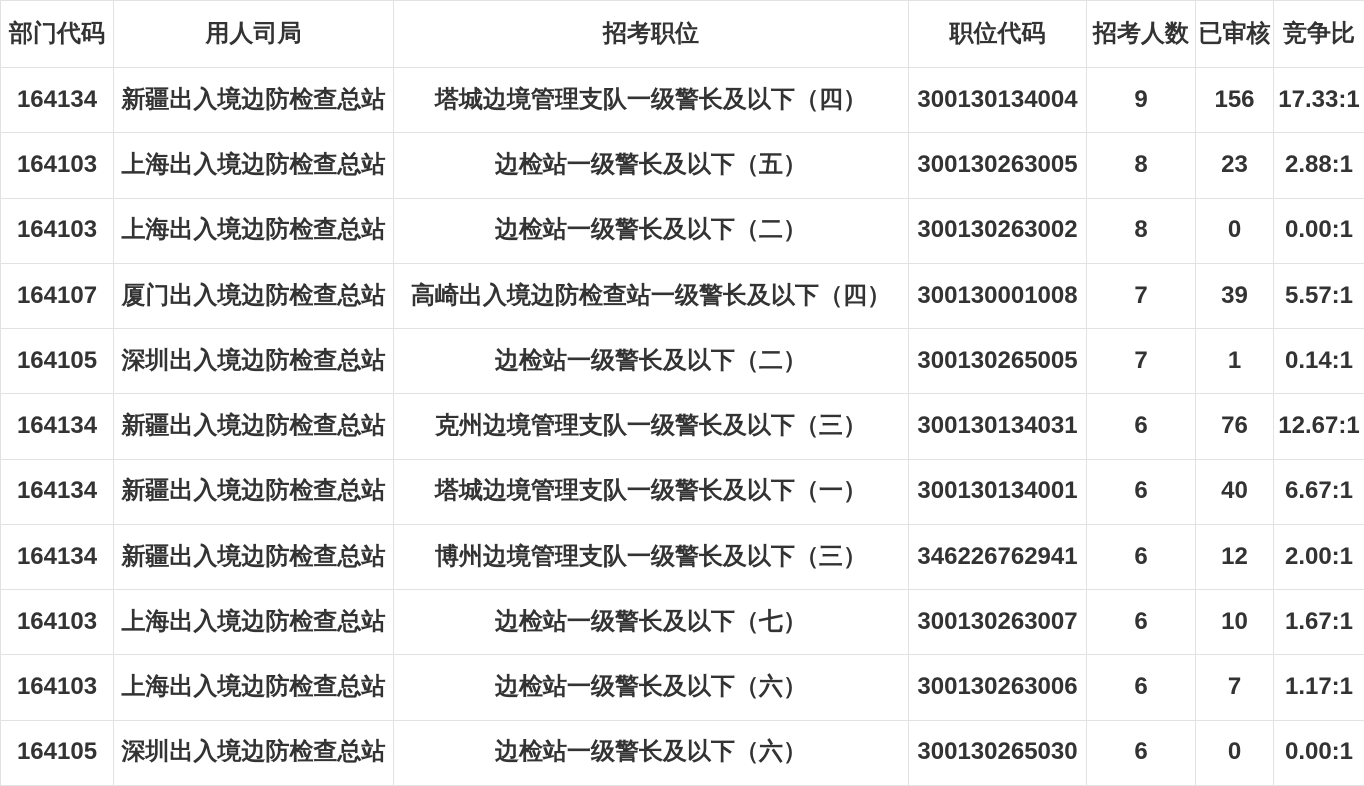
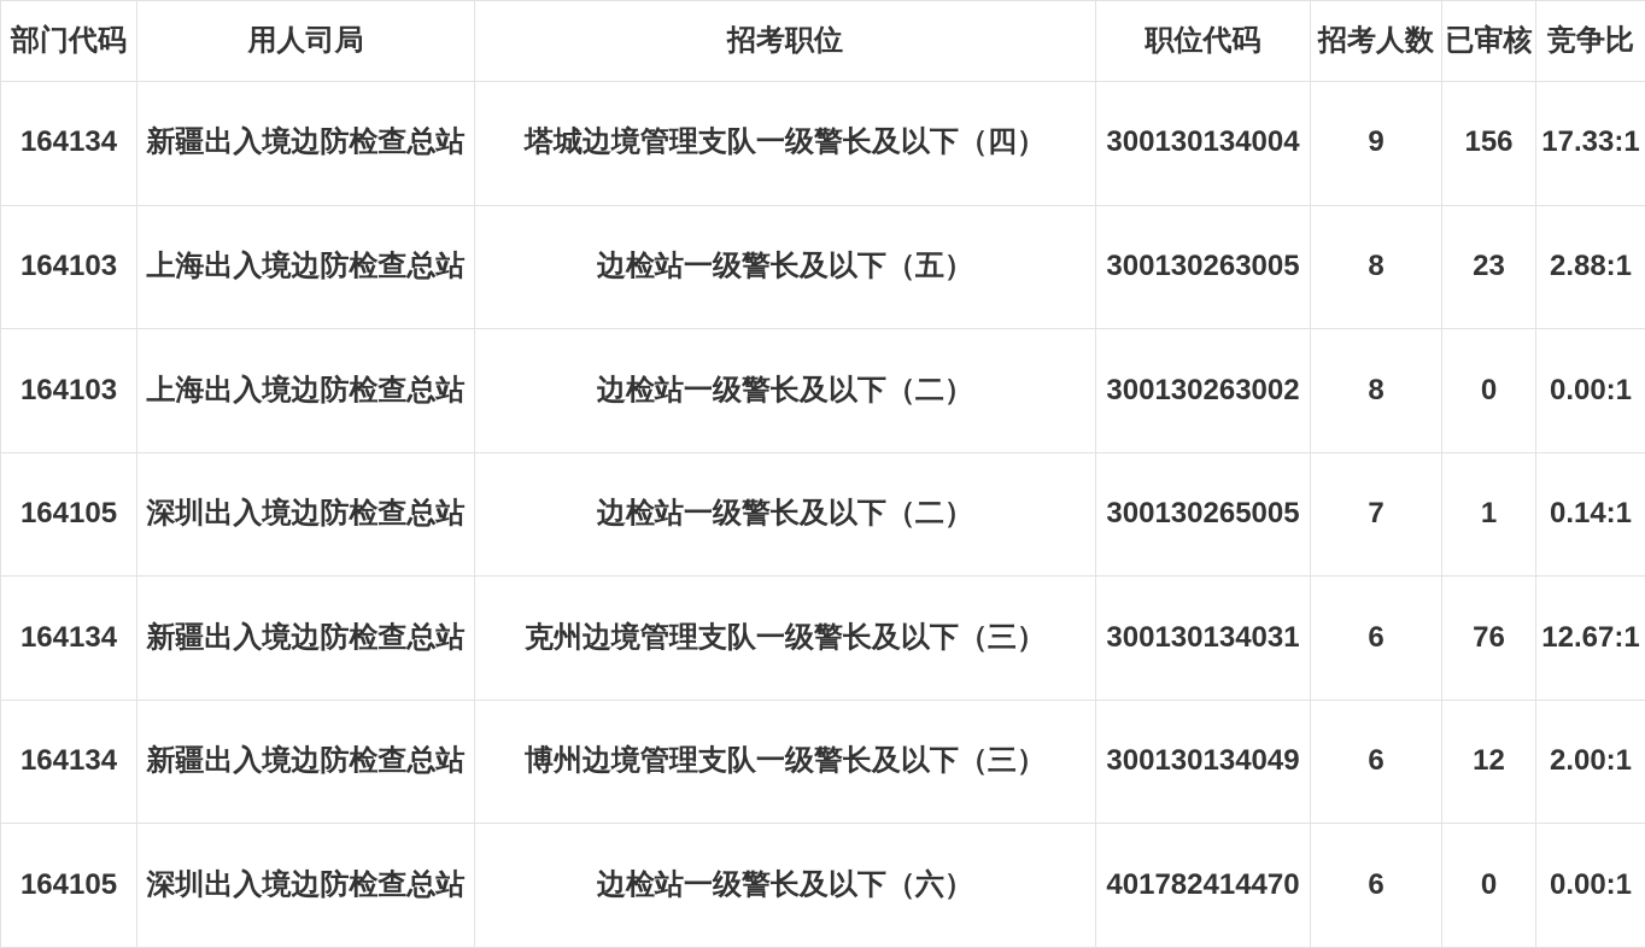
  部门代码	用人司局	招考职位	职位代码	招考人数	已审核	竞争比
  164134	新疆出入境边防检查总站	塔城边境管理支队一级警长及以下（四）	300130134004	9	156	17.33:1
  164103	上海出入境边防检查总站	边检站一级警长及以下（五）	300130263005	8	23	2.88:1
  164103	上海出入境边防检查总站	边检站一级警长及以下（二）	300130263002	8	0	0.00:1
- 164107	厦门出入境边防检查总站	高崎出入境边防检查站一级警长及以下（四）	300130001008	7	39	5.57:1
  164105	深圳出入境边防检查总站	边检站一级警长及以下（二）	300130265005	7	1	0.14:1
  164134	新疆出入境边防检查总站	克州边境管理支队一级警长及以下（三）	300130134031	6	76	12.67:1
- 164134	新疆出入境边防检查总站	塔城边境管理支队一级警长及以下（一）	300130134001	6	40	6.67:1
- 164134	新疆出入境边防检查总站	博州边境管理支队一级警长及以下（三）	346226762941	6	12	2.00:1
+ 164134	新疆出入境边防检查总站	博州边境管理支队一级警长及以下（三）	300130134049	6	12	2.00:1
- 164103	上海出入境边防检查总站	边检站一级警长及以下（七）	300130263007	6	10	1.67:1
- 164103	上海出入境边防检查总站	边检站一级警长及以下（六）	300130263006	6	7	1.17:1
- 164105	深圳出入境边防检查总站	边检站一级警长及以下（六）	300130265030	6	0	0.00:1
+ 164105	深圳出入境边防检查总站	边检站一级警长及以下（六）	401782414470	6	0	0.00:1
